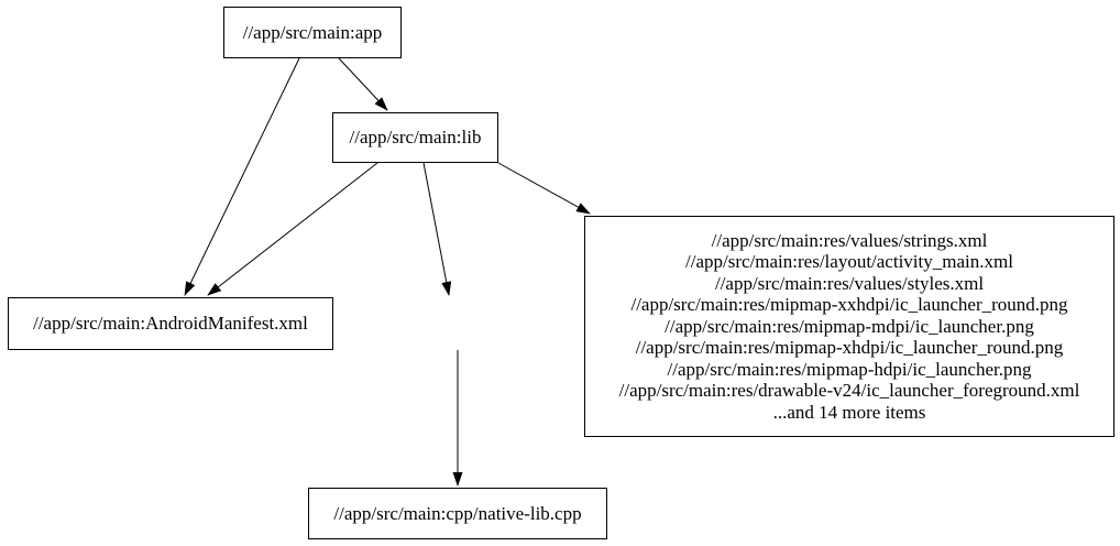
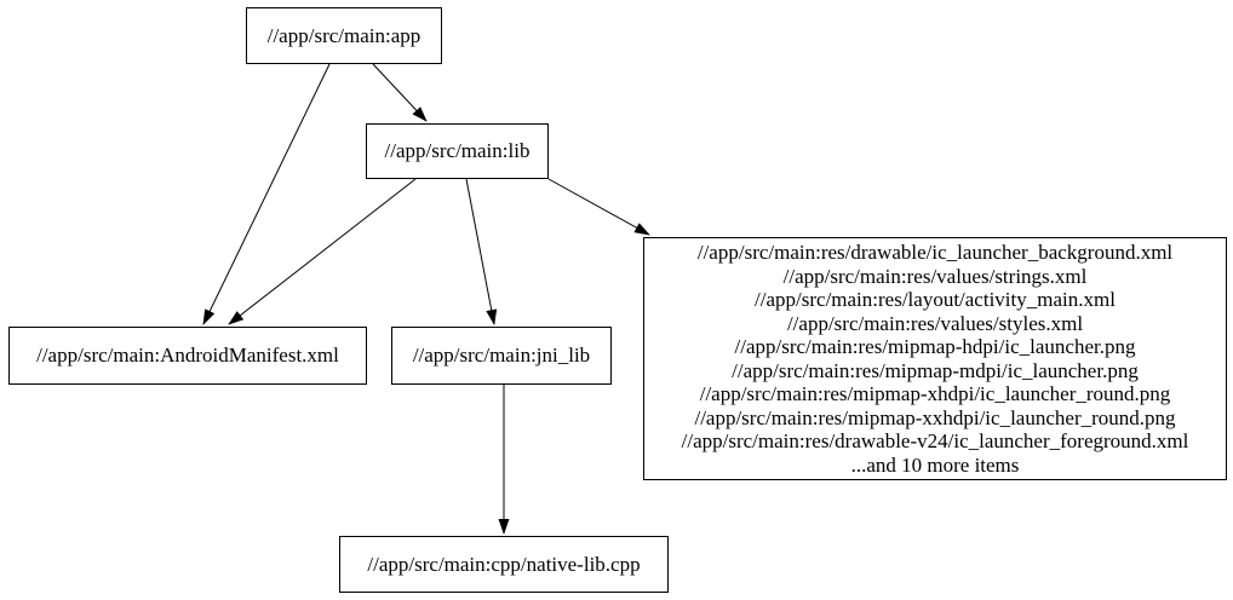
  //app/src/main:app
  //app/src/main:lib
  //app/src/main:AndroidManifest.xml
+ //app/src/main:jni_lib
+ //app/src/main:res/drawable/ic_launcher_background.xml
  //app/src/main:res/values/strings.xml
  //app/src/main:res/layout/activity_main.xml
  //app/src/main:res/values/styles.xml
- //app/src/main:res/mipmap-xxhdpi/ic_launcher_round.png
+ //app/src/main:res/mipmap-hdpi/ic_launcher.png
  //app/src/main:res/mipmap-mdpi/ic_launcher.png
  //app/src/main:res/mipmap-xhdpi/ic_launcher_round.png
- //app/src/main:res/mipmap-hdpi/ic_launcher.png
+ //app/src/main:res/mipmap-xxhdpi/ic_launcher_round.png
  //app/src/main:res/drawable-v24/ic_launcher_foreground.xml
- ...and 14 more items
+ ...and 10 more items
  //app/src/main:cpp/native-lib.cpp
